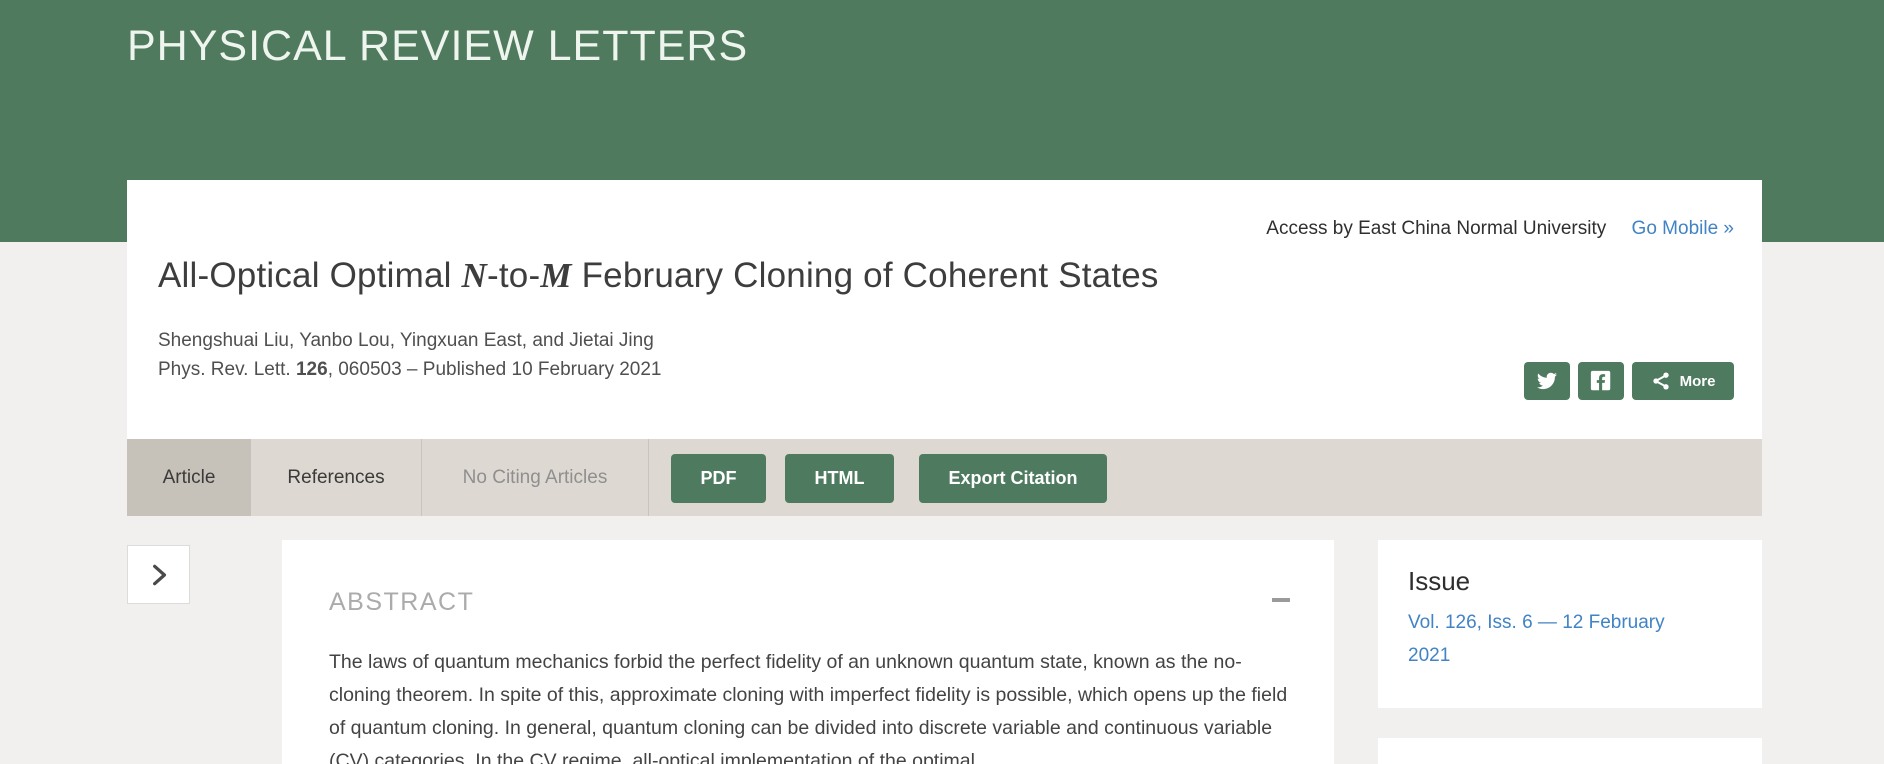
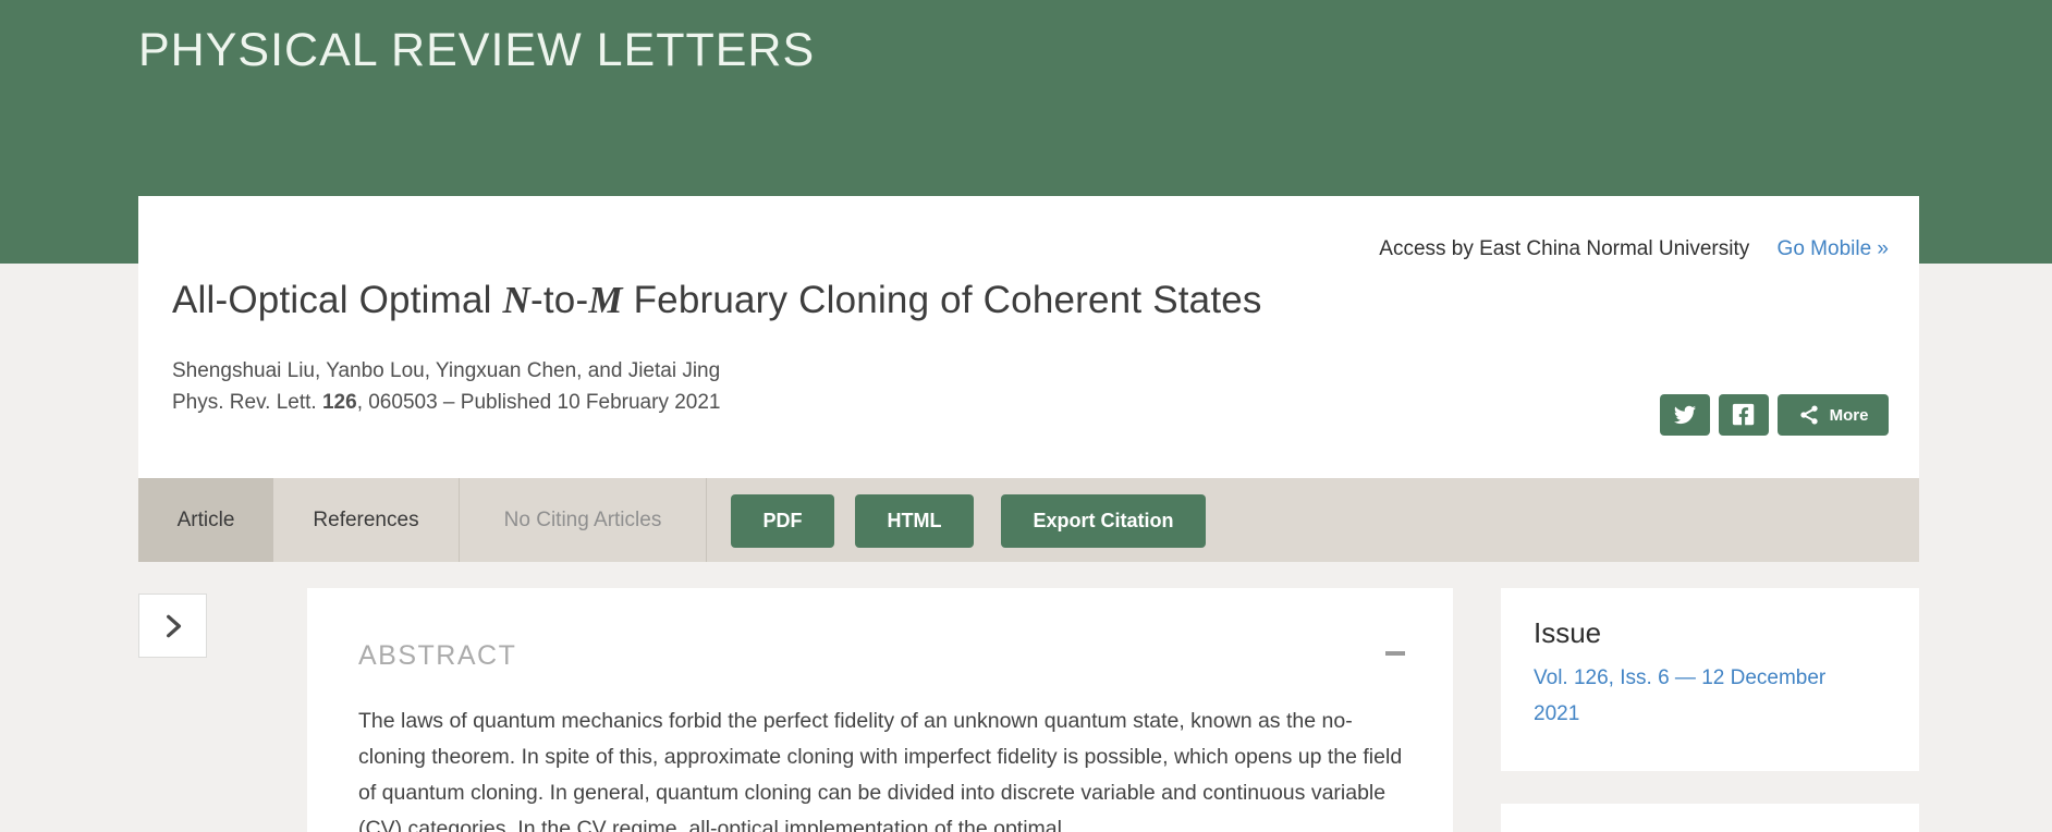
  PHYSICAL REVIEW LETTERS
  Access by East China Normal University Go Mobile »
  All-Optical Optimal N-to-M February Cloning of Coherent States
- Shengshuai Liu, Yanbo Lou, Yingxuan East, and Jietai Jing
+ Shengshuai Liu, Yanbo Lou, Yingxuan Chen, and Jietai Jing
  Phys. Rev. Lett. 126, 060503 – Published 10 February 2021
  More
  Article
  References
  No Citing Articles
  PDF
  HTML
  Export Citation
  ABSTRACT
  The laws of quantum mechanics forbid the perfect fidelity of an unknown quantum state, known as the no-cloning theorem. In spite of this, approximate cloning with imperfect fidelity is possible, which opens up the field of quantum cloning. In general, quantum cloning can be divided into discrete variable and continuous variable (CV) categories. In the CV regime, all-optical implementation of the optimal
  Issue
- Vol. 126, Iss. 6 — 12 February 2021
+ Vol. 126, Iss. 6 — 12 December 2021
